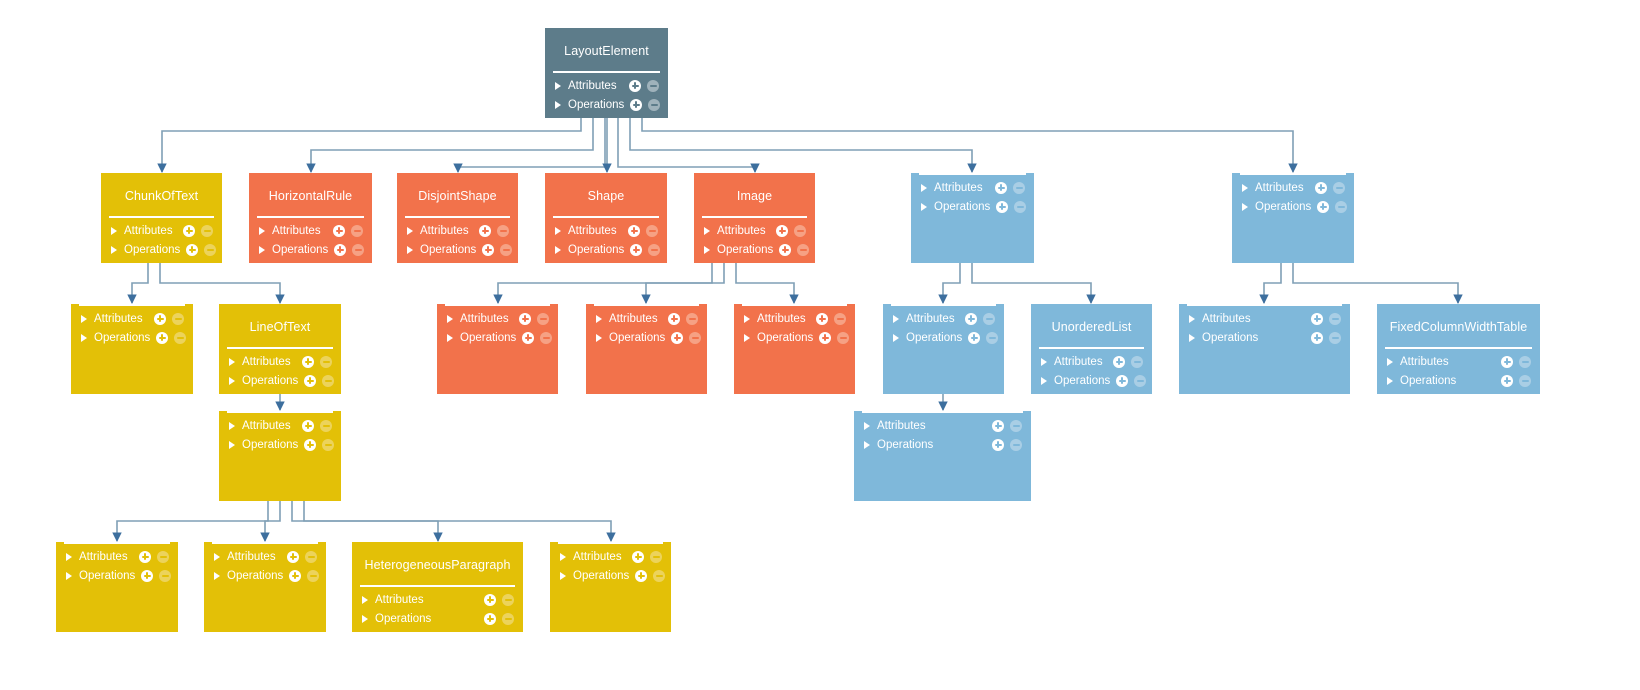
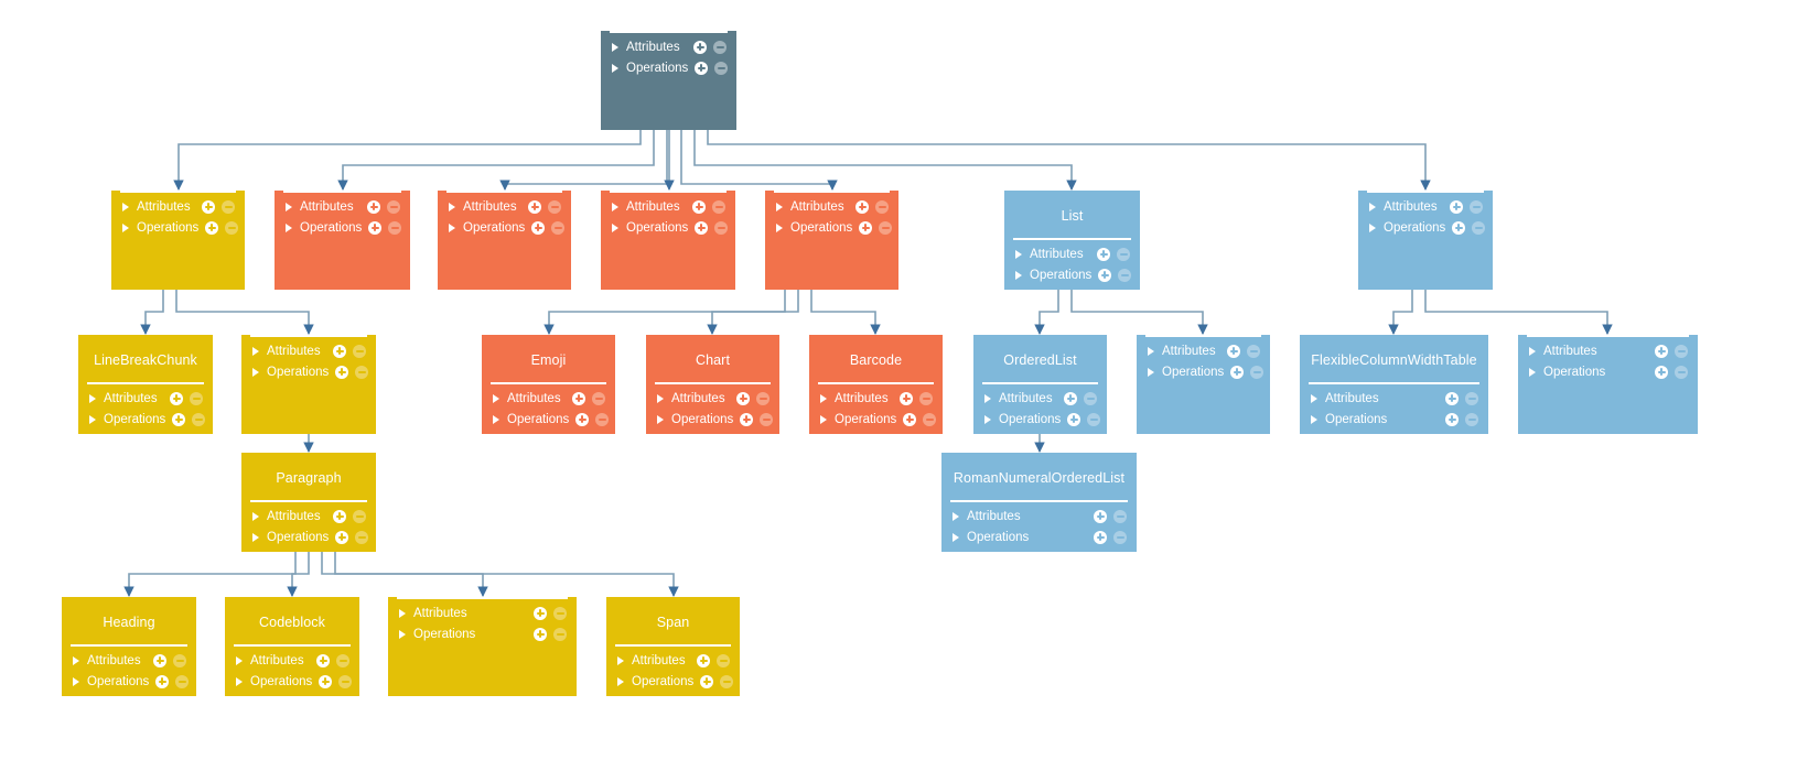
- LayoutElement
  Attributes
  Operations
- ChunkOfText
  Attributes
  Operations
- HorizontalRule
  Attributes
  Operations
- DisjointShape
  Attributes
  Operations
- Shape
  Attributes
  Operations
- Image
  Attributes
  Operations
+ List
  Attributes
  Operations
  Attributes
  Operations
+ LineBreakChunk
  Attributes
  Operations
- LineOfText
  Attributes
  Operations
+ Emoji
  Attributes
  Operations
+ Chart
  Attributes
  Operations
+ Barcode
  Attributes
  Operations
+ OrderedList
  Attributes
  Operations
- UnorderedList
  Attributes
  Operations
+ FlexibleColumnWidthTable
  Attributes
  Operations
- FixedColumnWidthTable
  Attributes
  Operations
+ Paragraph
  Attributes
  Operations
+ RomanNumeralOrderedList
  Attributes
  Operations
+ Heading
  Attributes
  Operations
+ Codeblock
  Attributes
  Operations
- HeterogeneousParagraph
  Attributes
  Operations
+ Span
  Attributes
  Operations
